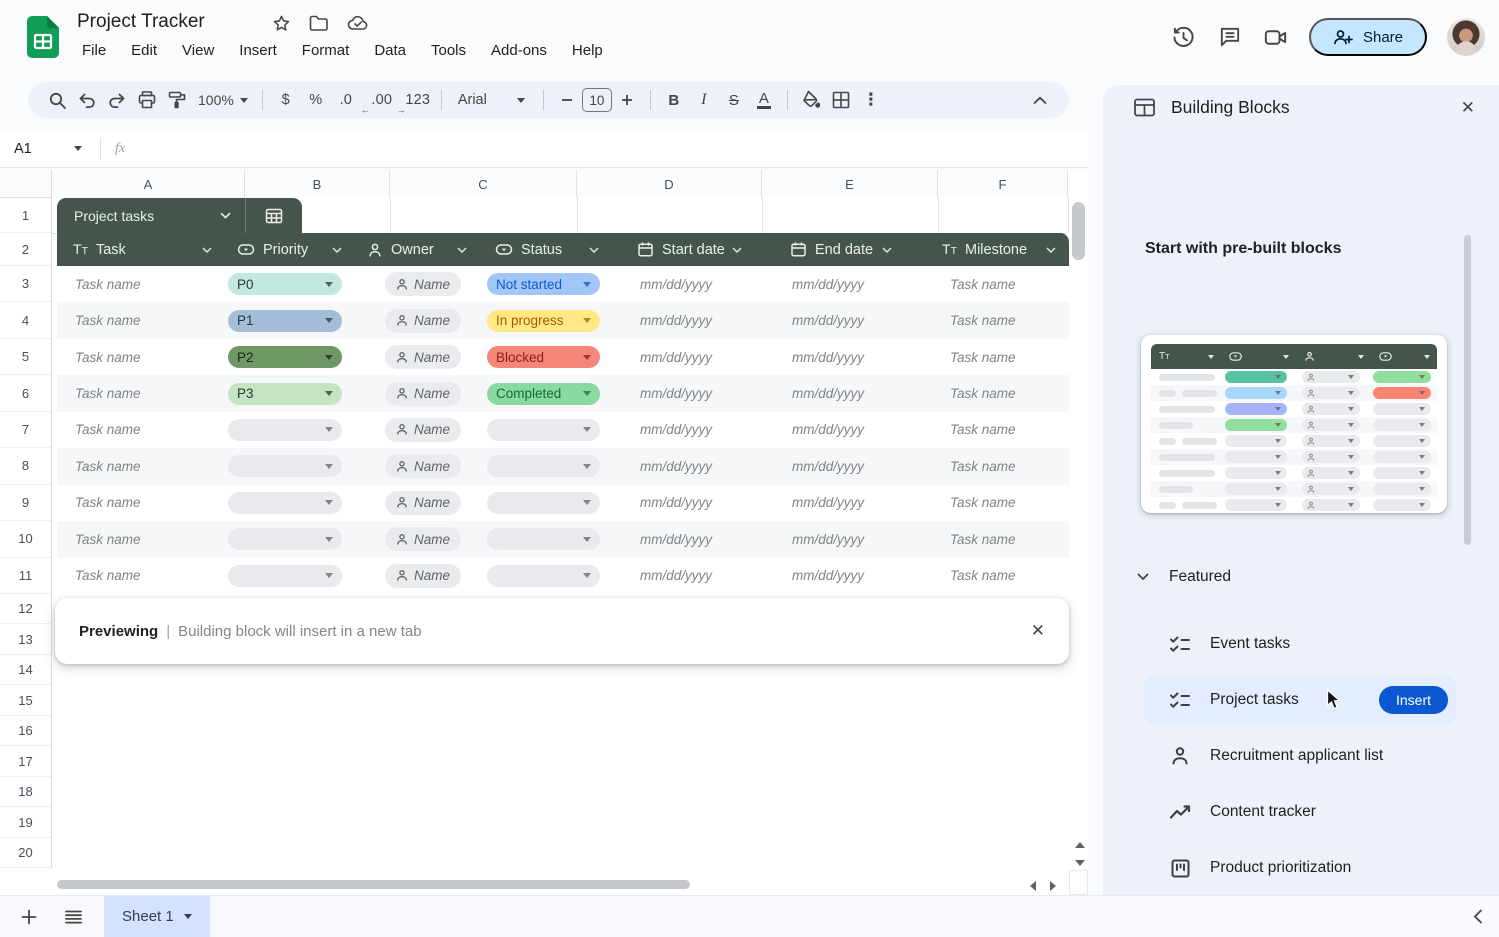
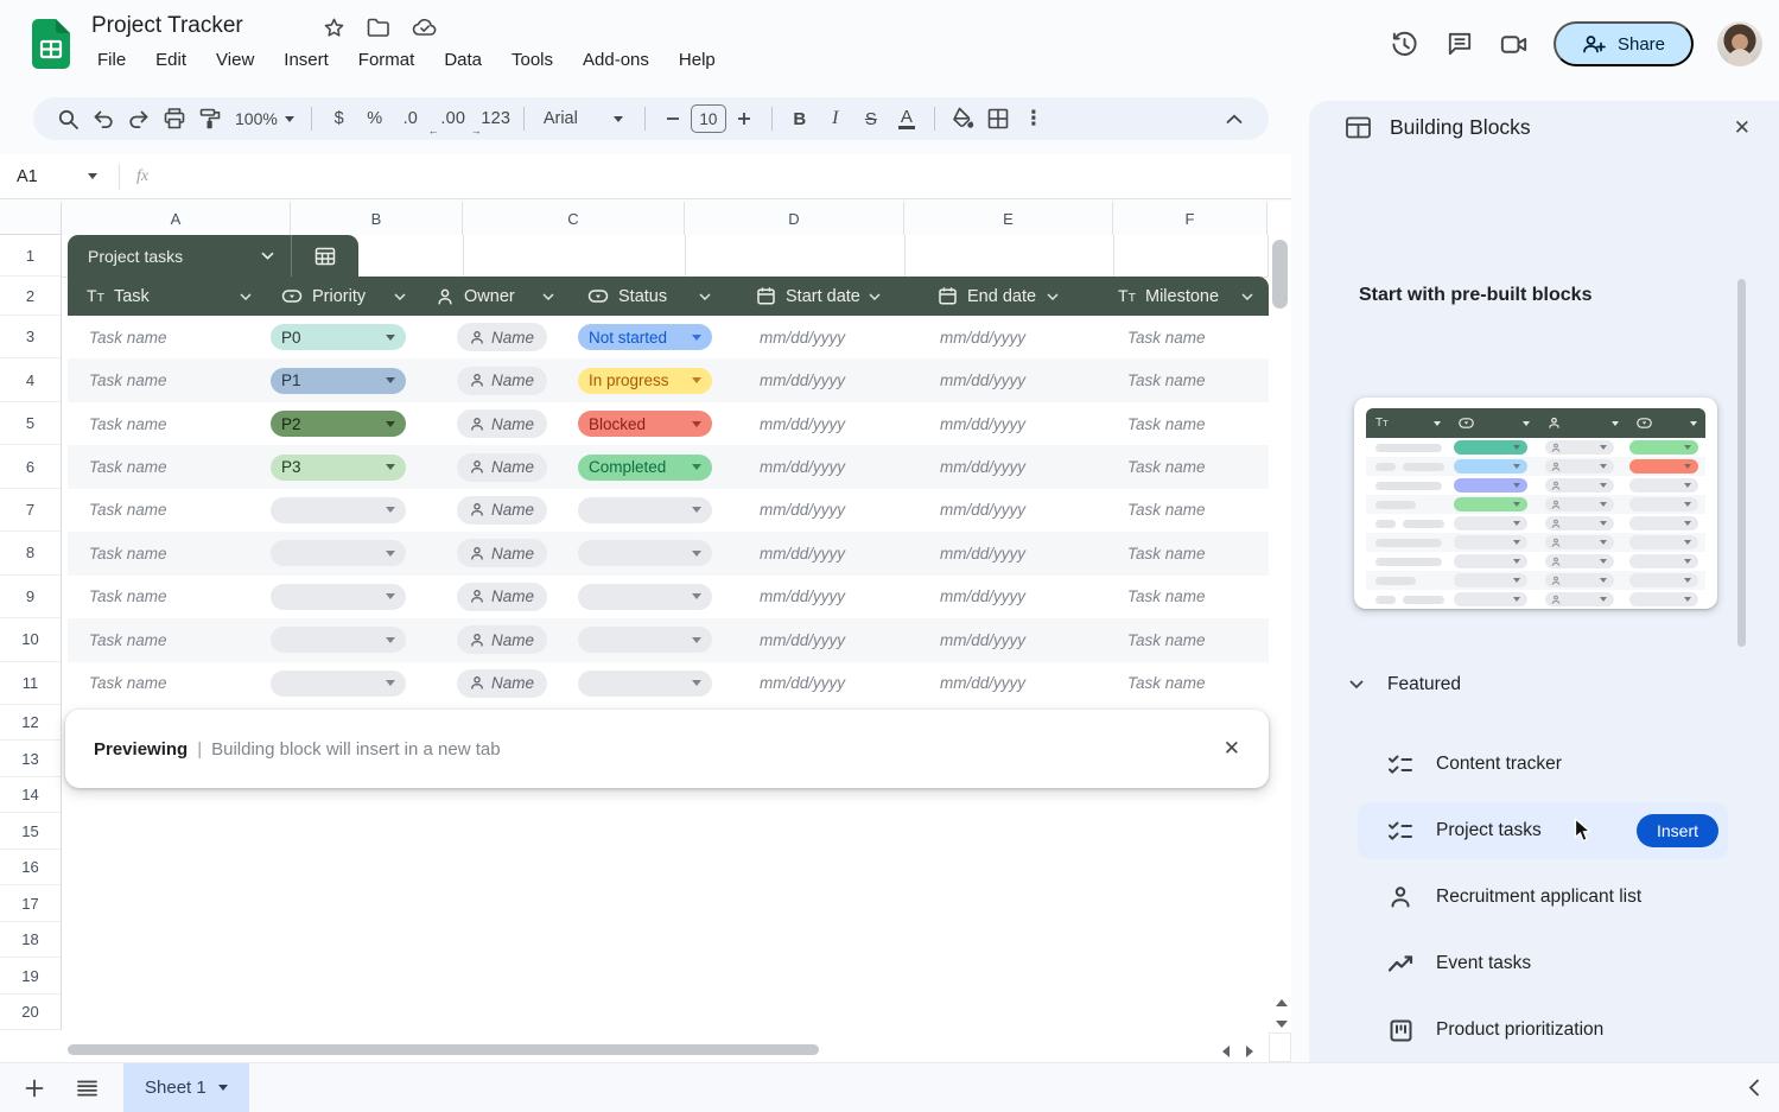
  Project Tracker
  File
  Edit
  View
  Insert
  Format
  Data
  Tools
  Add-ons
  Help
  Share
  100%
  $
  %
  .0
  ←
  .00
  →
  123
  Arial
  10
  B
  I
  S
  A
  ⋮
  A1
  fx
  A
  B
  C
  D
  E
  F
  1
  2
  3
  4
  5
  6
  7
  8
  9
  10
  11
  12
  13
  14
  15
  16
  17
  18
  19
  20
  Project tasks
  TT
  Task
  Priority
  Owner
  Status
  Start date
  End date
  TT
  Milestone
  Task name
  P0
  Name
  Not started
  mm/dd/yyyy
  mm/dd/yyyy
  Task name
  Task name
  P1
  Name
  In progress
  mm/dd/yyyy
  mm/dd/yyyy
  Task name
  Task name
  P2
  Name
  Blocked
  mm/dd/yyyy
  mm/dd/yyyy
  Task name
  Task name
  P3
  Name
  Completed
  mm/dd/yyyy
  mm/dd/yyyy
  Task name
  Task name
  Name
  mm/dd/yyyy
  mm/dd/yyyy
  Task name
  Task name
  Name
  mm/dd/yyyy
  mm/dd/yyyy
  Task name
  Task name
  Name
  mm/dd/yyyy
  mm/dd/yyyy
  Task name
  Task name
  Name
  mm/dd/yyyy
  mm/dd/yyyy
  Task name
  Task name
  Name
  mm/dd/yyyy
  mm/dd/yyyy
  Task name
  Previewing
  |
  Building block will insert in a new tab
  ✕
  Sheet 1
  Building Blocks
  ✕
  Start with pre-built blocks
  TT
  Featured
- Event tasks
+ Content tracker
  Project tasks
  Insert
  Recruitment applicant list
- Content tracker
+ Event tasks
  Product prioritization
